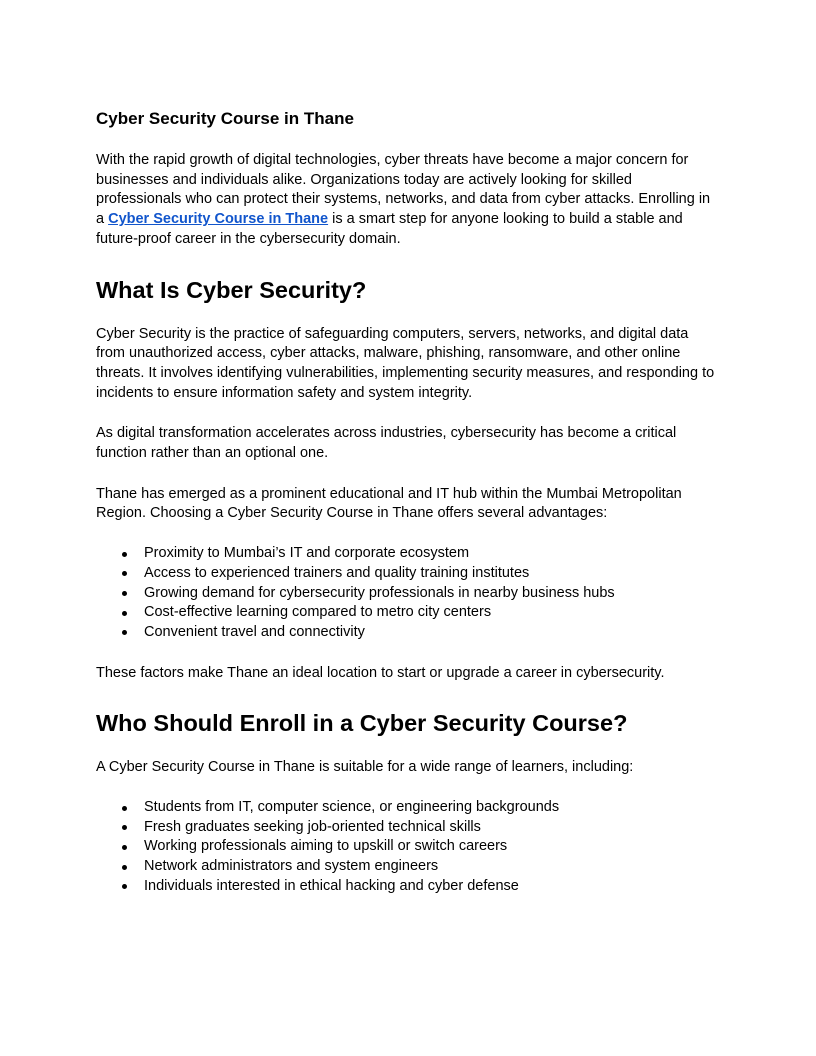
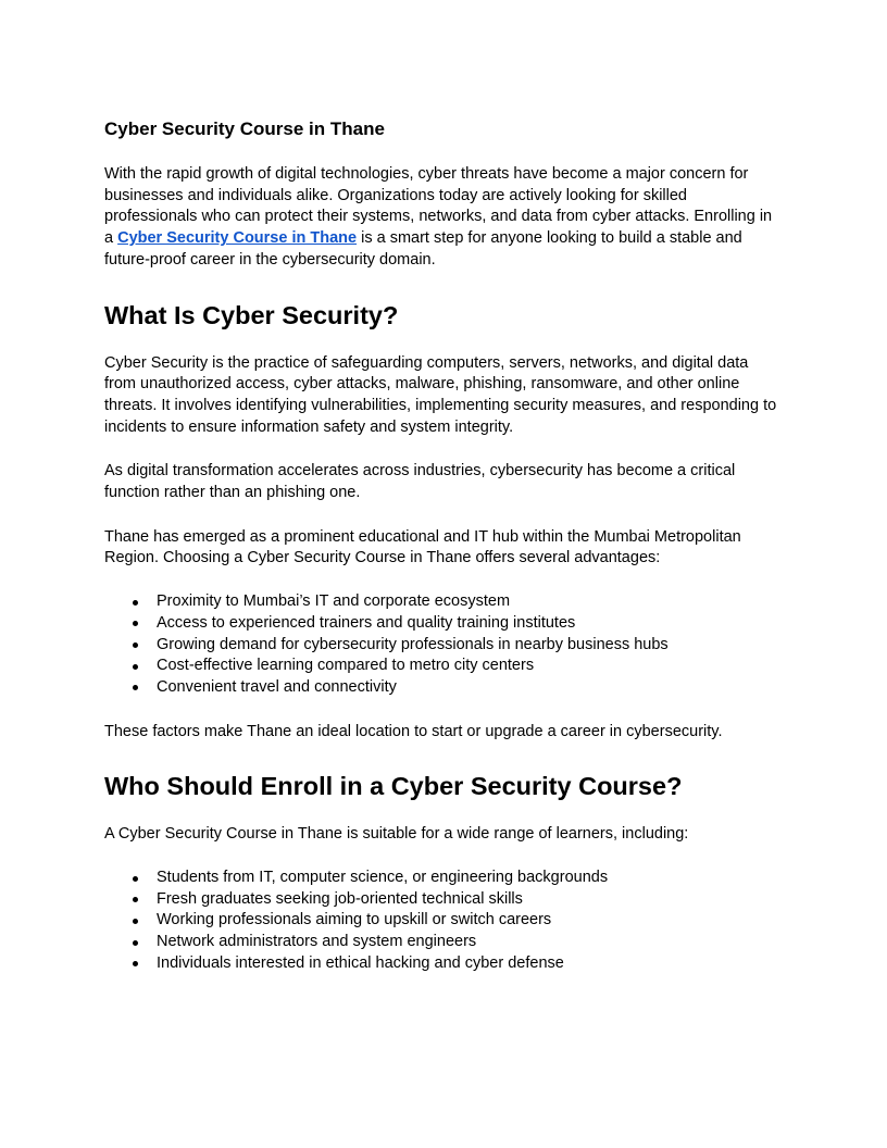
  Cyber Security Course in Thane
  With the rapid growth of digital technologies, cyber threats have become a major concern for businesses and individuals alike. Organizations today are actively looking for skilled professionals who can protect their systems, networks, and data from cyber attacks. Enrolling in a Cyber Security Course in Thane is a smart step for anyone looking to build a stable and future-proof career in the cybersecurity domain.
  What Is Cyber Security?
  Cyber Security is the practice of safeguarding computers, servers, networks, and digital data from unauthorized access, cyber attacks, malware, phishing, ransomware, and other online threats. It involves identifying vulnerabilities, implementing security measures, and responding to incidents to ensure information safety and system integrity.
- As digital transformation accelerates across industries, cybersecurity has become a critical function rather than an optional one.
+ As digital transformation accelerates across industries, cybersecurity has become a critical function rather than an phishing one.
  Thane has emerged as a prominent educational and IT hub within the Mumbai Metropolitan Region. Choosing a Cyber Security Course in Thane offers several advantages:
  Proximity to Mumbai’s IT and corporate ecosystem
  Access to experienced trainers and quality training institutes
  Growing demand for cybersecurity professionals in nearby business hubs
  Cost-effective learning compared to metro city centers
  Convenient travel and connectivity
  These factors make Thane an ideal location to start or upgrade a career in cybersecurity.
  Who Should Enroll in a Cyber Security Course?
  A Cyber Security Course in Thane is suitable for a wide range of learners, including:
  Students from IT, computer science, or engineering backgrounds
  Fresh graduates seeking job-oriented technical skills
  Working professionals aiming to upskill or switch careers
  Network administrators and system engineers
  Individuals interested in ethical hacking and cyber defense
